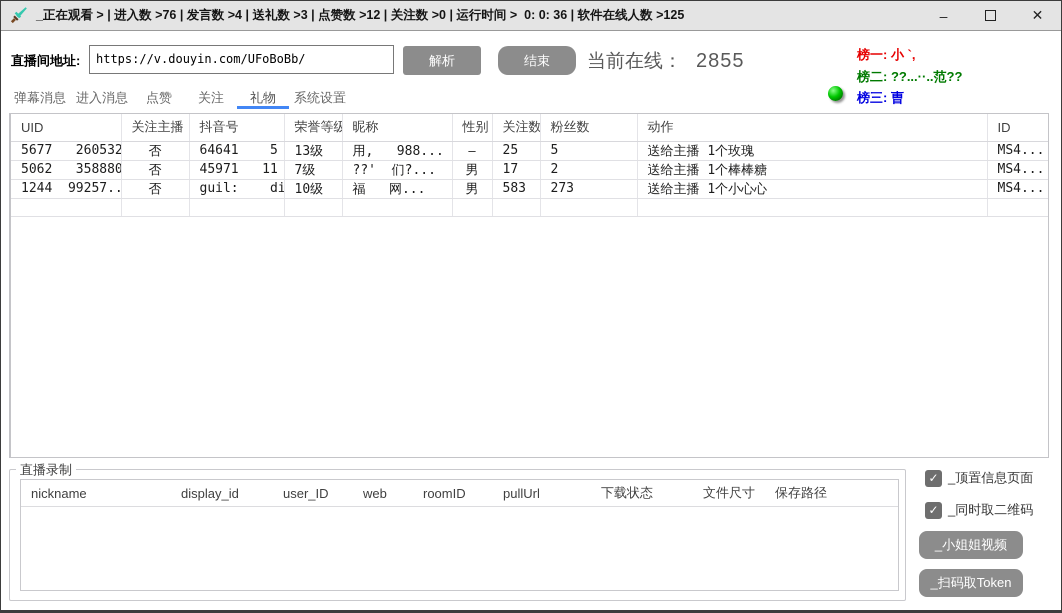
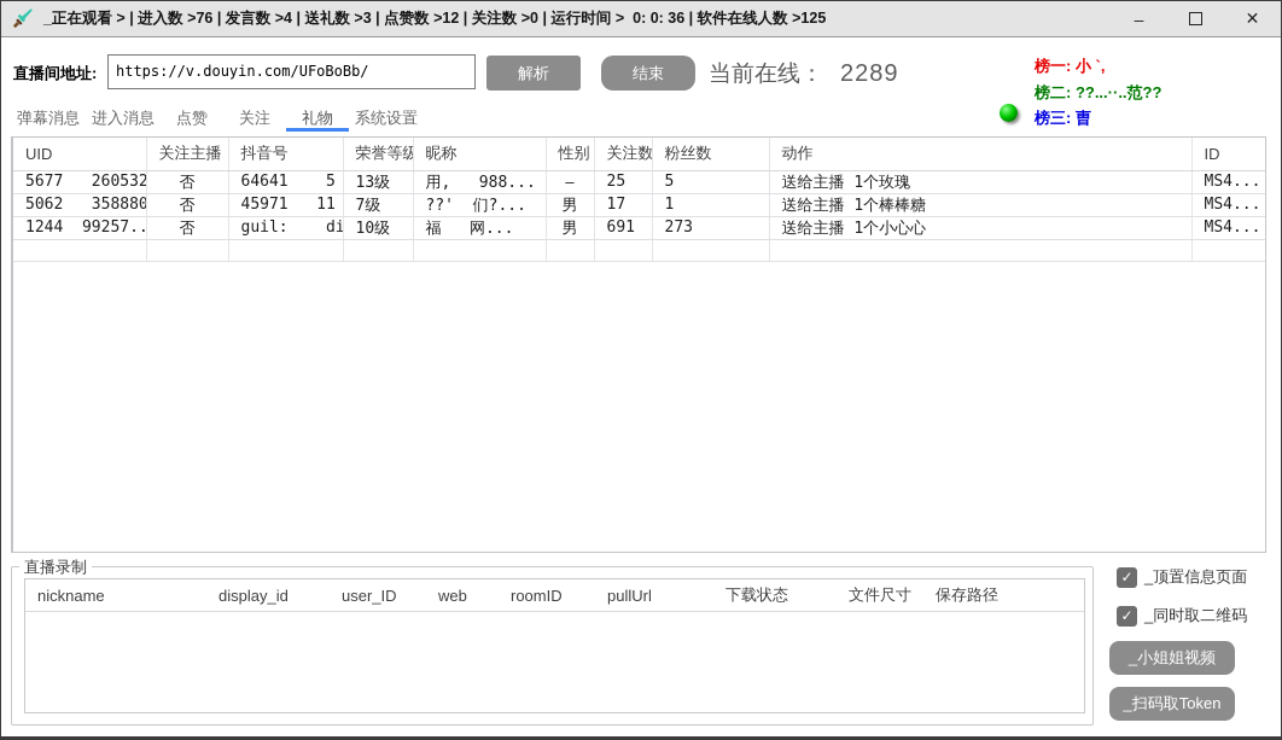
  _正在观看 > | 进入数 >76 | 发言数 >4 | 送礼数 >3 | 点赞数 >12 | 关注数 >0 | 运行时间 > 0: 0: 36 | 软件在线人数 >125
  –
  ✕
  直播间地址:
  https://v.douyin.com/UFoBoBb/
  解析
  结束
- 当前在线： 2855
+ 当前在线： 2289
  榜一: 小 `,
  榜二: ??...··..范??
  榜三: 曺
  弹幕消息
  进入消息
  点赞
  关注
  礼物
  系统设置
  UID	关注主播	抖音号	荣誉等级	昵称	性别	关注数	粉丝数	动作	ID
  5677 260532	否	64641 5	13级	用, 988...	–	25	5	送给主播 1个玫瑰	MS4...
- 5062 358880	否	45971 11	7级	??' 们?...	男	17	2	送给主播 1个棒棒糖	MS4...
+ 5062 358880	否	45971 11	7级	??' 们?...	男	17	1	送给主播 1个棒棒糖	MS4...
- 1244 99257..	否	guil: di	10级	福 网...	男	583	273	送给主播 1个小心心	MS4...
+ 1244 99257..	否	guil: di	10级	福 网...	男	691	273	送给主播 1个小心心	MS4...
  直播录制
  nickname
  display_id
  user_ID
  web
  roomID
  pullUrl
  下载状态
  文件尺寸
  保存路径
  ✓
  _顶置信息页面
  ✓
  _同时取二维码
  _小姐姐视频
  _扫码取Token
